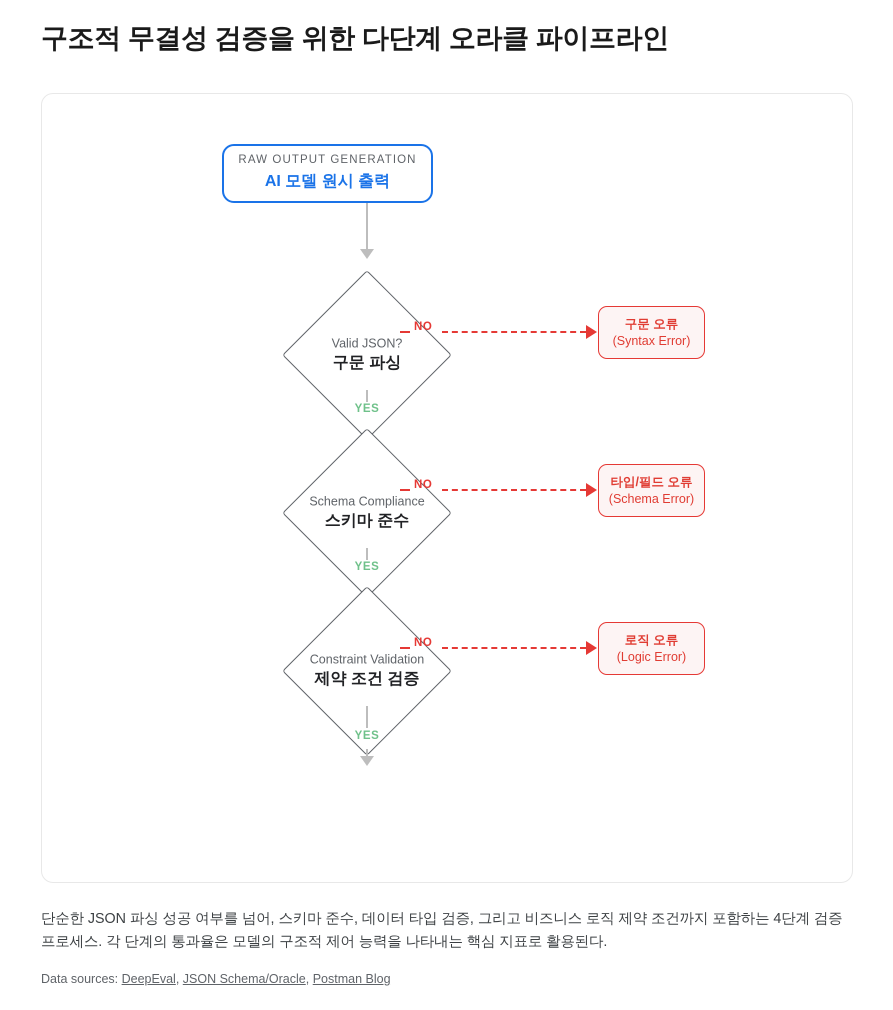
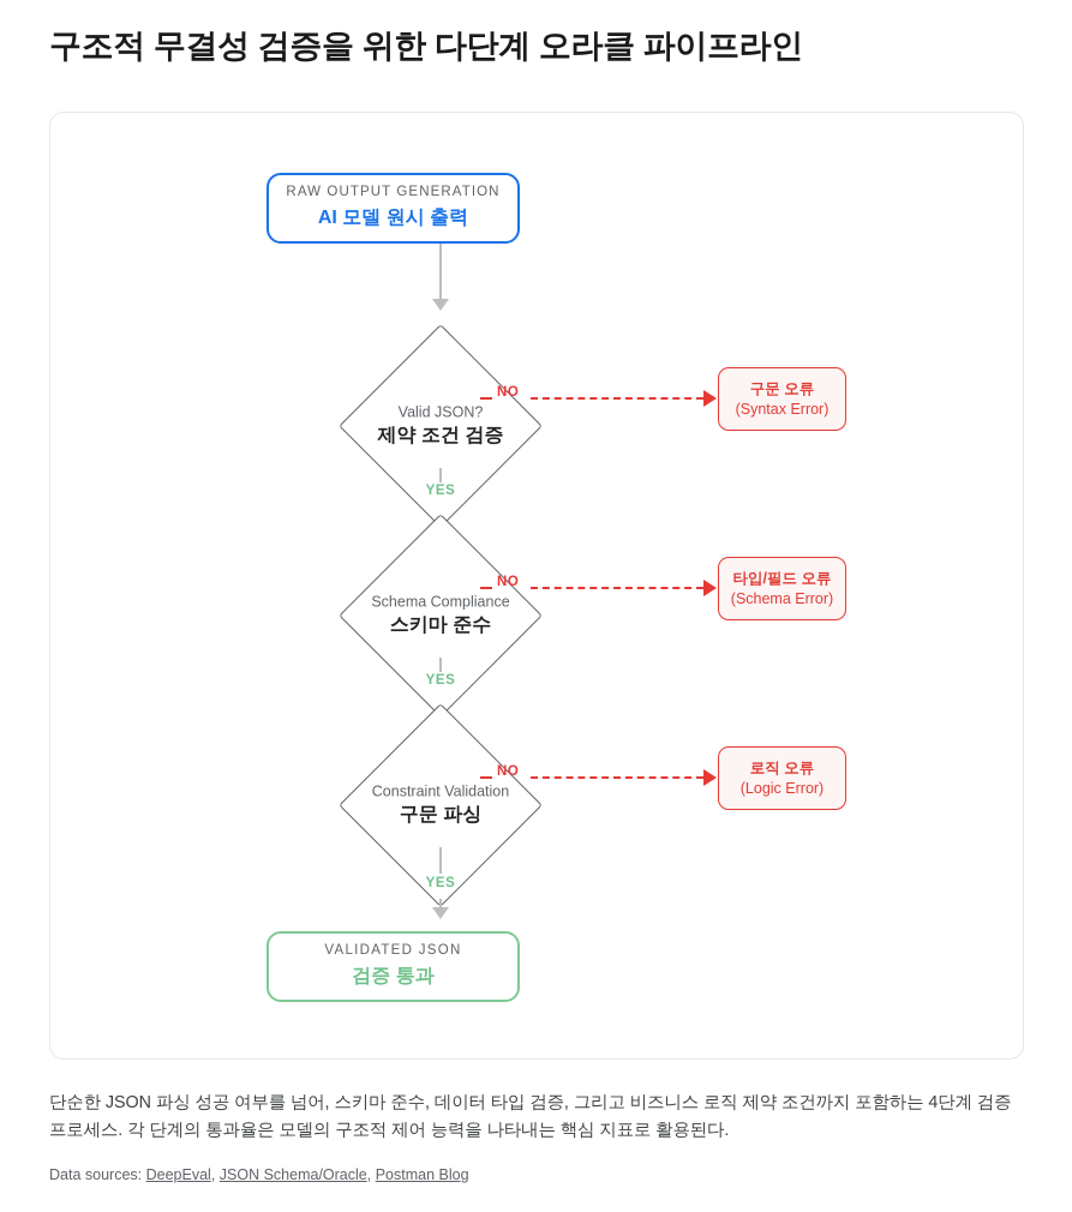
  구조적 무결성 검증을 위한 다단계 오라클 파이프라인
  RAW OUTPUT GENERATION
  AI 모델 원시 출력
  Valid JSON?
- 구문 파싱
+ 제약 조건 검증
  NO
  구문 오류
  (Syntax Error)
  YES
  Schema Compliance
  스키마 준수
  NO
  타입/필드 오류
  (Schema Error)
  YES
  Constraint Validation
- 제약 조건 검증
+ 구문 파싱
  NO
  로직 오류
  (Logic Error)
  YES
+ VALIDATED JSON
+ 검증 통과
  단순한 JSON 파싱 성공 여부를 넘어, 스키마 준수, 데이터 타입 검증, 그리고 비즈니스 로직 제약 조건까지 포함하는 4단계 검증 프로세스. 각 단계의 통과율은 모델의 구조적 제어 능력을 나타내는 핵심 지표로 활용된다.
  Data sources: DeepEval, JSON Schema/Oracle, Postman Blog
